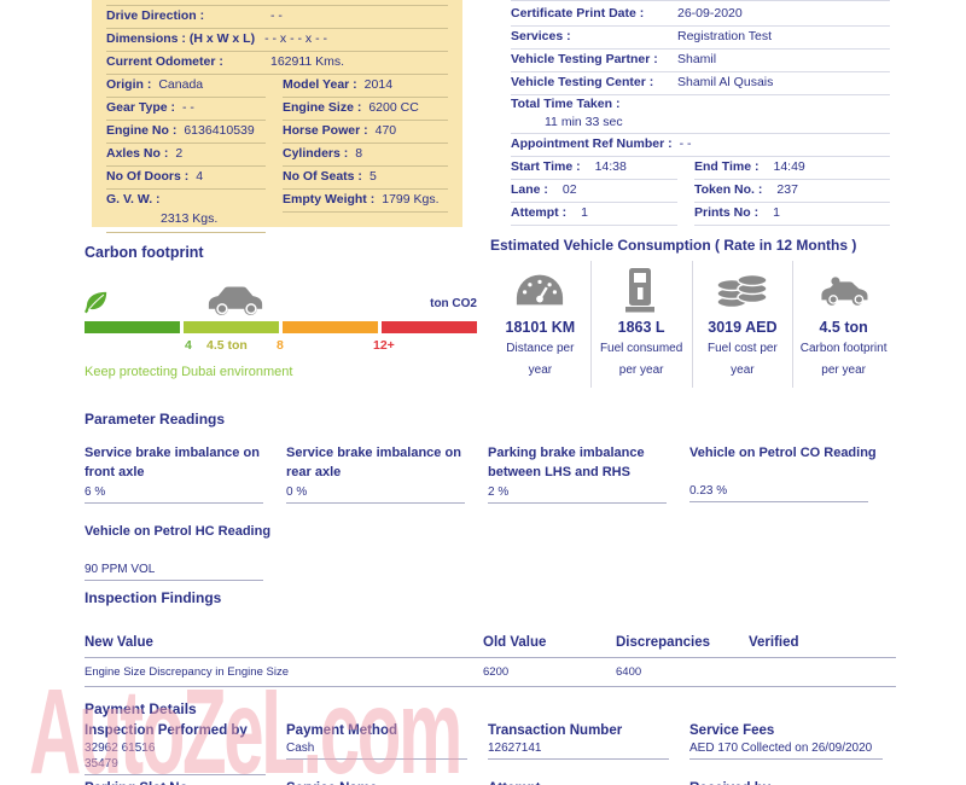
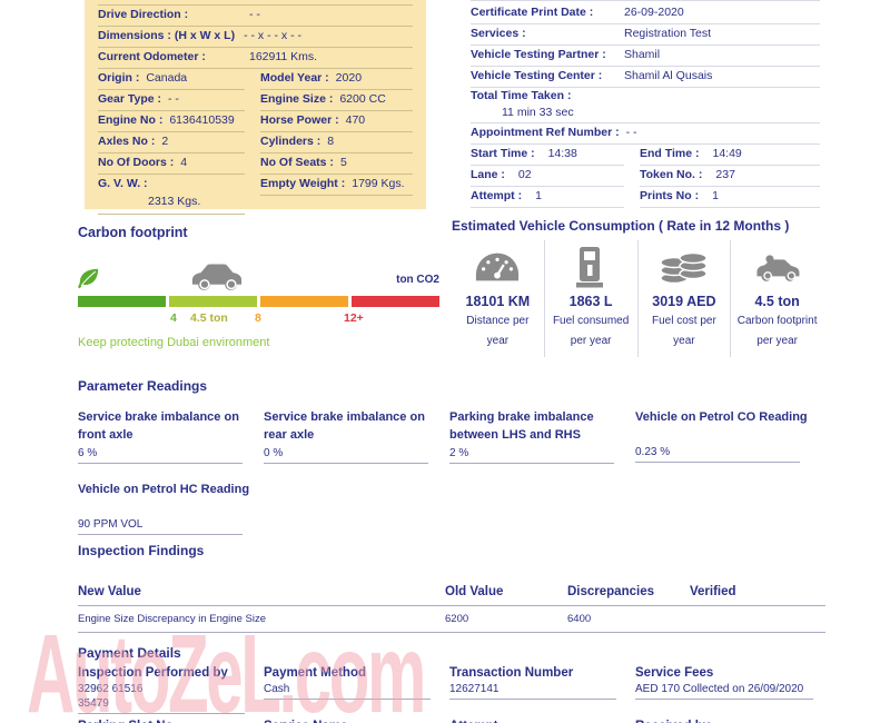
  Drive Direction :
  - -
  Dimensions : (H x W x L)
  - - x - - x - -
  Current Odometer :
  162911 Kms.
  Origin :
  Canada
  Model Year :
- 2014
+ 2020
  Gear Type :
  - -
  Engine Size :
  6200 CC
  Engine No :
  6136410539
  Horse Power :
  470
  Axles No :
  2
  Cylinders :
  8
  No Of Doors :
  4
  No Of Seats :
  5
  G. V. W. :
  2313 Kgs.
  Empty Weight :
  1799 Kgs.
  Certificate Print Date :
  26-09-2020
  Services :
  Registration Test
  Vehicle Testing Partner :
  Shamil
  Vehicle Testing Center :
  Shamil Al Qusais
  Total Time Taken :
  11 min 33 sec
  Appointment Ref Number :
  - -
  Start Time : 14:38
  End Time : 14:49
  Lane : 02
  Token No. : 237
  Attempt : 1
  Prints No : 1
  Carbon footprint
  ton CO2
  4
  4.5 ton
  8
  12+
  Keep protecting Dubai environment
  Estimated Vehicle Consumption ( Rate in 12 Months )
  18101 KM
  Distance per year
  1863 L
  Fuel consumed per year
  3019 AED
  Fuel cost per year
  4.5 ton
  Carbon footprint per year
  Parameter Readings
  Service brake imbalance on front axle
  6 %
  Service brake imbalance on rear axle
  0 %
  Parking brake imbalance between LHS and RHS
  2 %
  Vehicle on Petrol CO Reading
  0.23 %
  Vehicle on Petrol HC Reading
  90 PPM VOL
  Inspection Findings
  New Value
  Old Value
  Discrepancies
  Verified
  Engine Size Discrepancy in Engine Size
  6200
  6400
  Payment Details
  Inspection Performed by
  32962 61516
  35479
  Payment Method
  Cash
  Transaction Number
  12627141
  Service Fees
  AED 170 Collected on 26/09/2020
  AutoZeL.com
